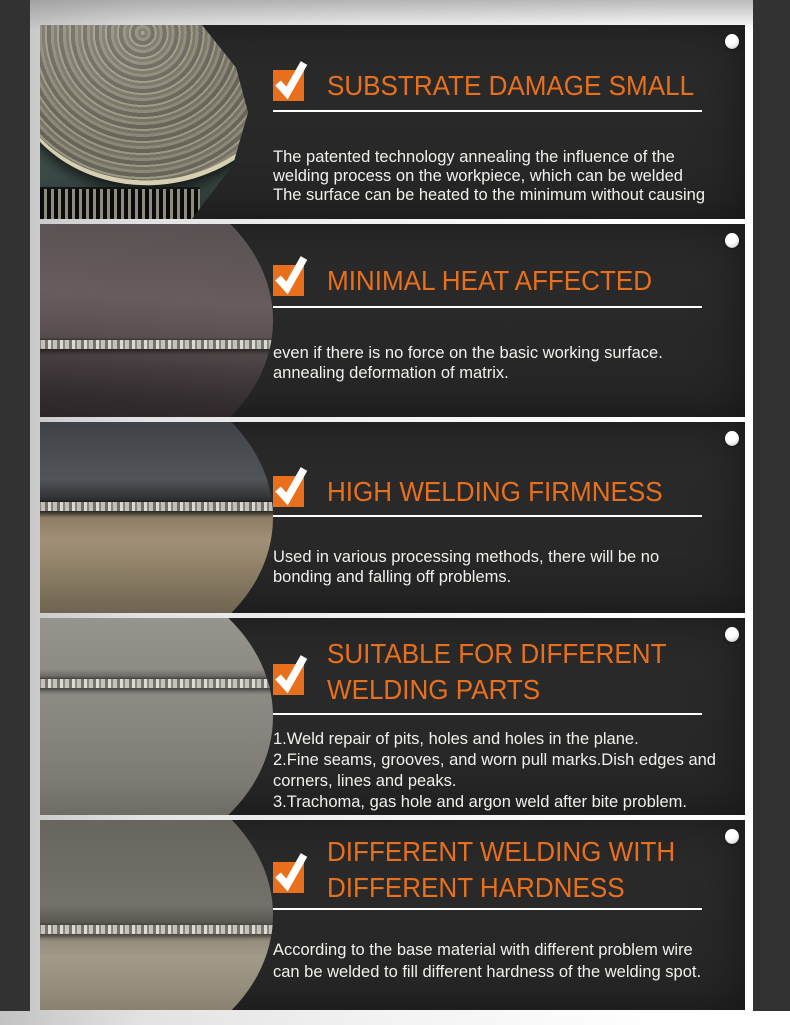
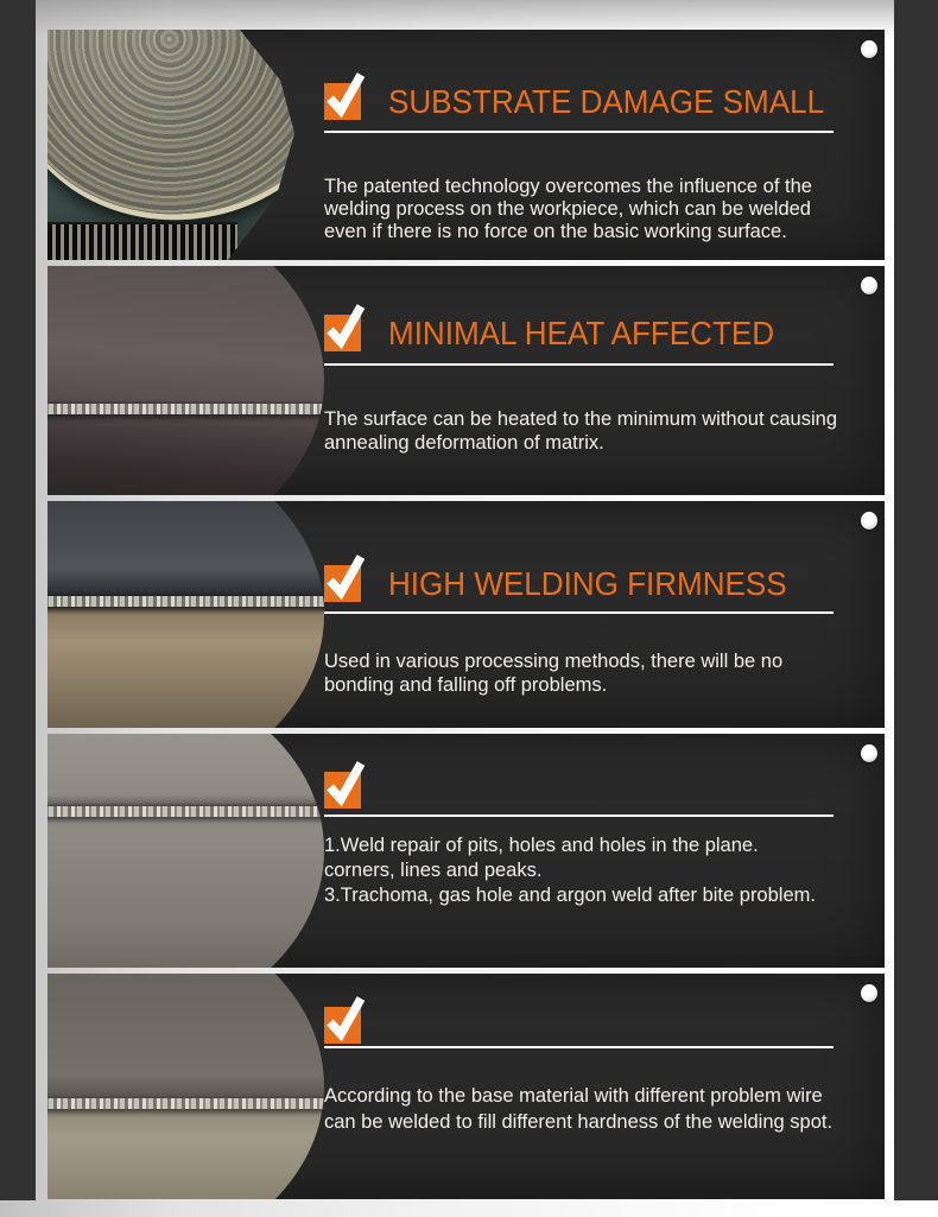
  SUBSTRATE DAMAGE SMALL
- The patented technology annealing the influence of the
+ The patented technology overcomes the influence of the
  welding process on the workpiece, which can be welded
- The surface can be heated to the minimum without causing
+ even if there is no force on the basic working surface.
  MINIMAL HEAT AFFECTED
- even if there is no force on the basic working surface.
+ The surface can be heated to the minimum without causing
  annealing deformation of matrix.
  HIGH WELDING FIRMNESS
  Used in various processing methods, there will be no
  bonding and falling off problems.
- SUITABLE FOR DIFFERENT
- WELDING PARTS
  1.Weld repair of pits, holes and holes in the plane.
- 2.Fine seams, grooves, and worn pull marks.Dish edges and
  corners, lines and peaks.
  3.Trachoma, gas hole and argon weld after bite problem.
- DIFFERENT WELDING WITH
- DIFFERENT HARDNESS
  According to the base material with different problem wire
  can be welded to fill different hardness of the welding spot.
